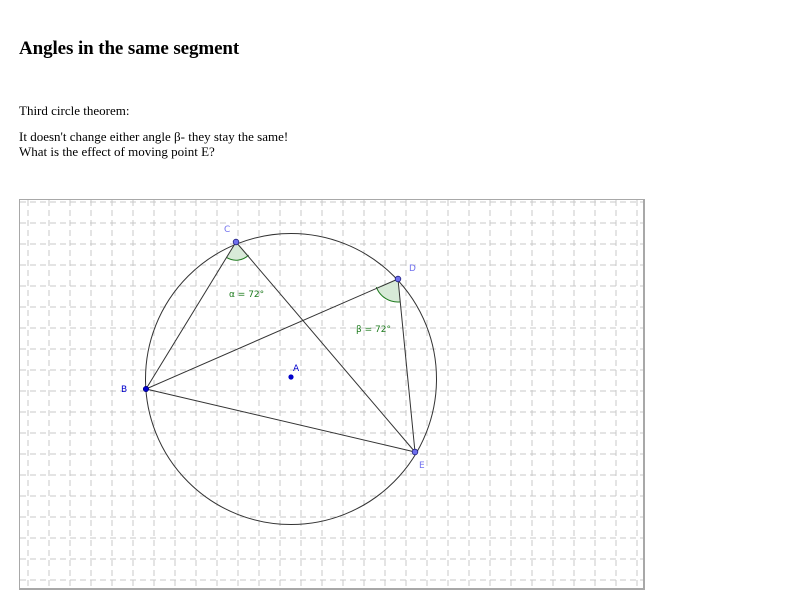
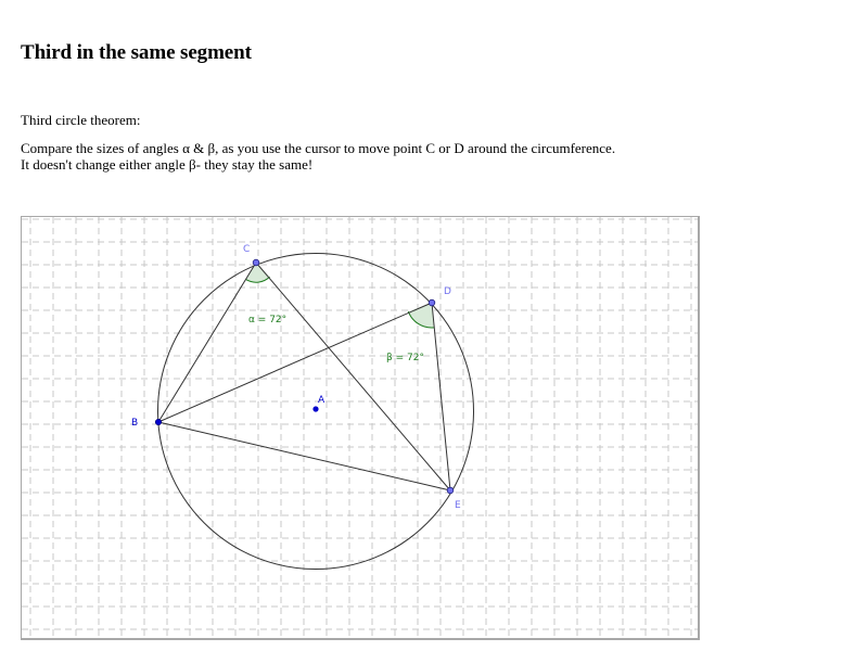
- Angles in the same segment
+ Third in the same segment
  Third circle theorem:
+ Compare the sizes of angles α & β, as you use the cursor to move point C or D around the circumference.
  It doesn't change either angle β- they stay the same!
- What is the effect of moving point E?
  A
  B
  C
  D
  E
  α = 72°
  β = 72°
